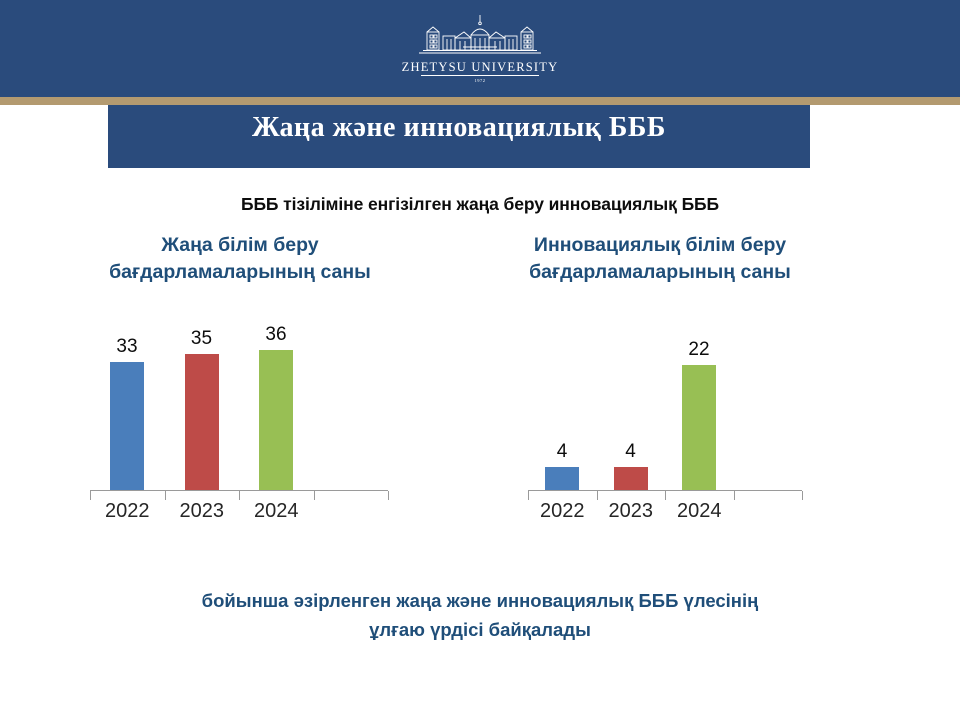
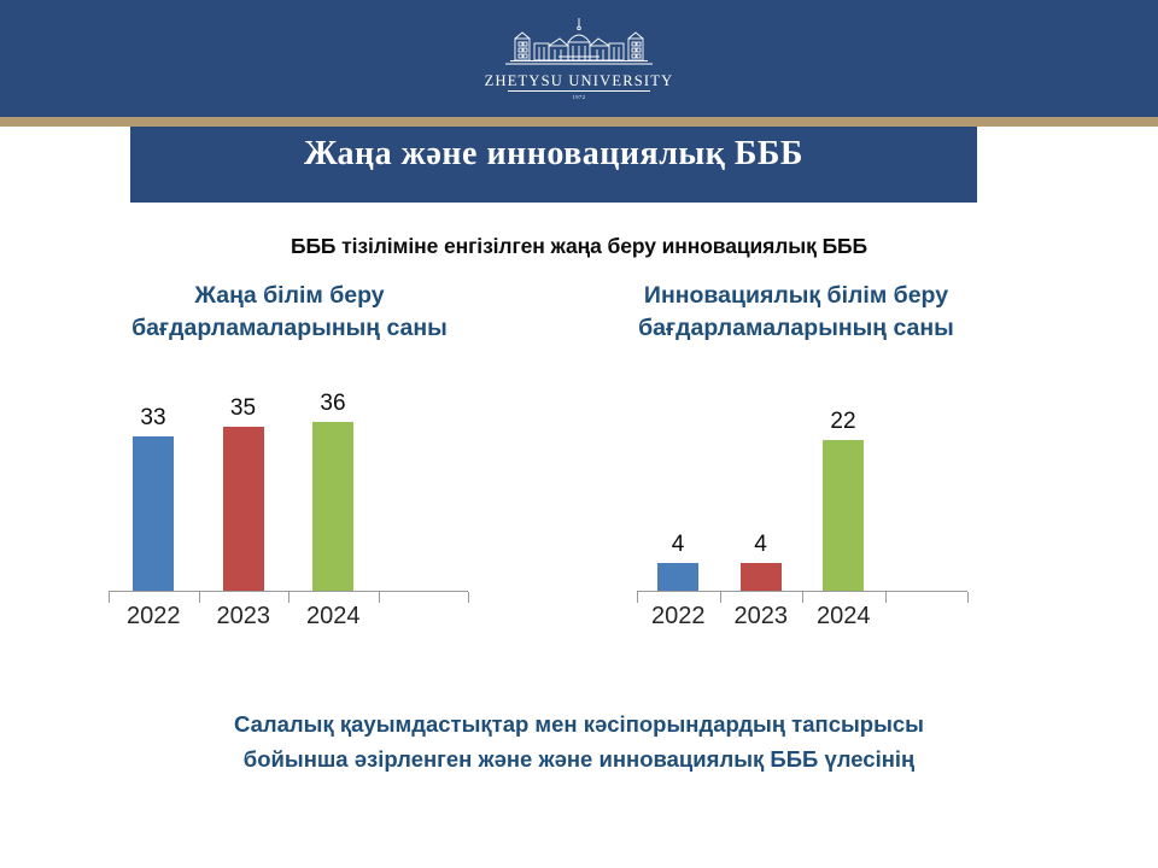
  ZHETYSU UNIVERSITY
  Жаңа және инновациялық БББ
  БББ тізіліміне енгізілген жаңа беру инновациялық БББ
  Жаңа білім беру
  бағдарламаларының саны
  33
  2022
  35
  2023
  36
  2024
  Инновациялық білім беру
  бағдарламаларының саны
  4
  2022
  4
  2023
  22
  2024
+ Салалық қауымдастықтар мен кәсіпорындардың тапсырысы
- бойынша әзірленген жаңа және инновациялық БББ үлесінің
+ бойынша әзірленген және және инновациялық БББ үлесінің
- ұлғаю үрдісі байқалады
